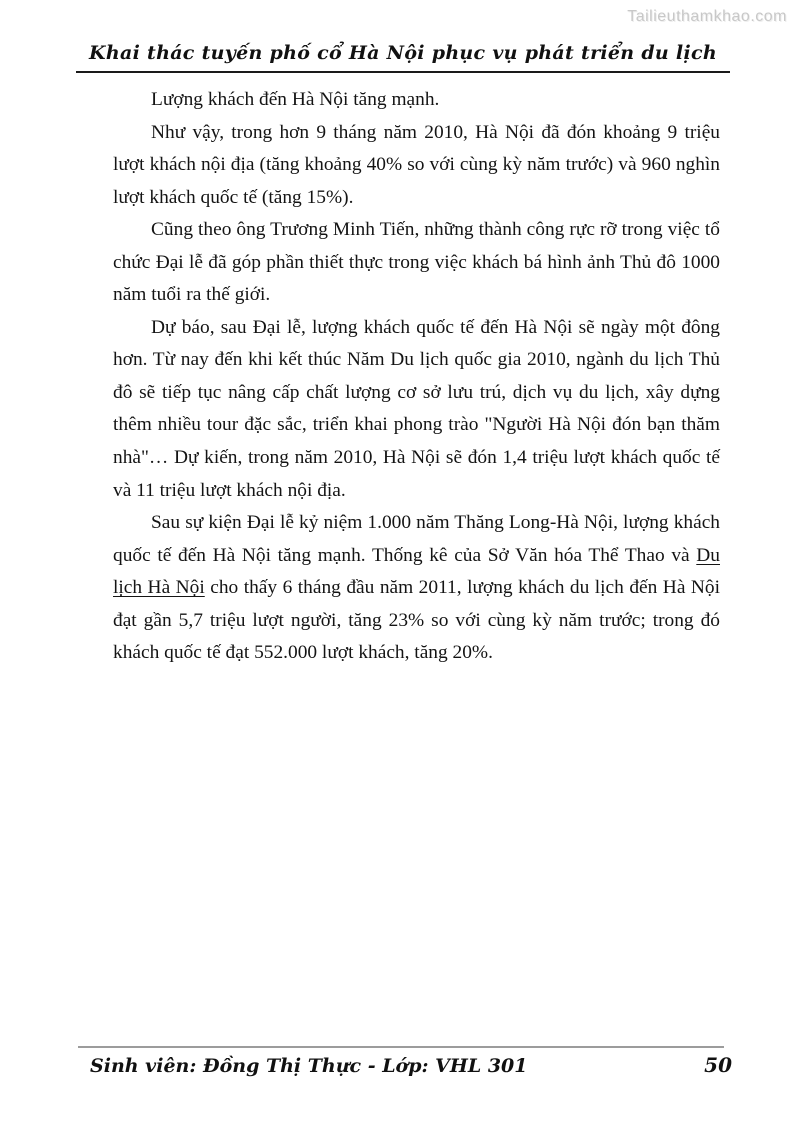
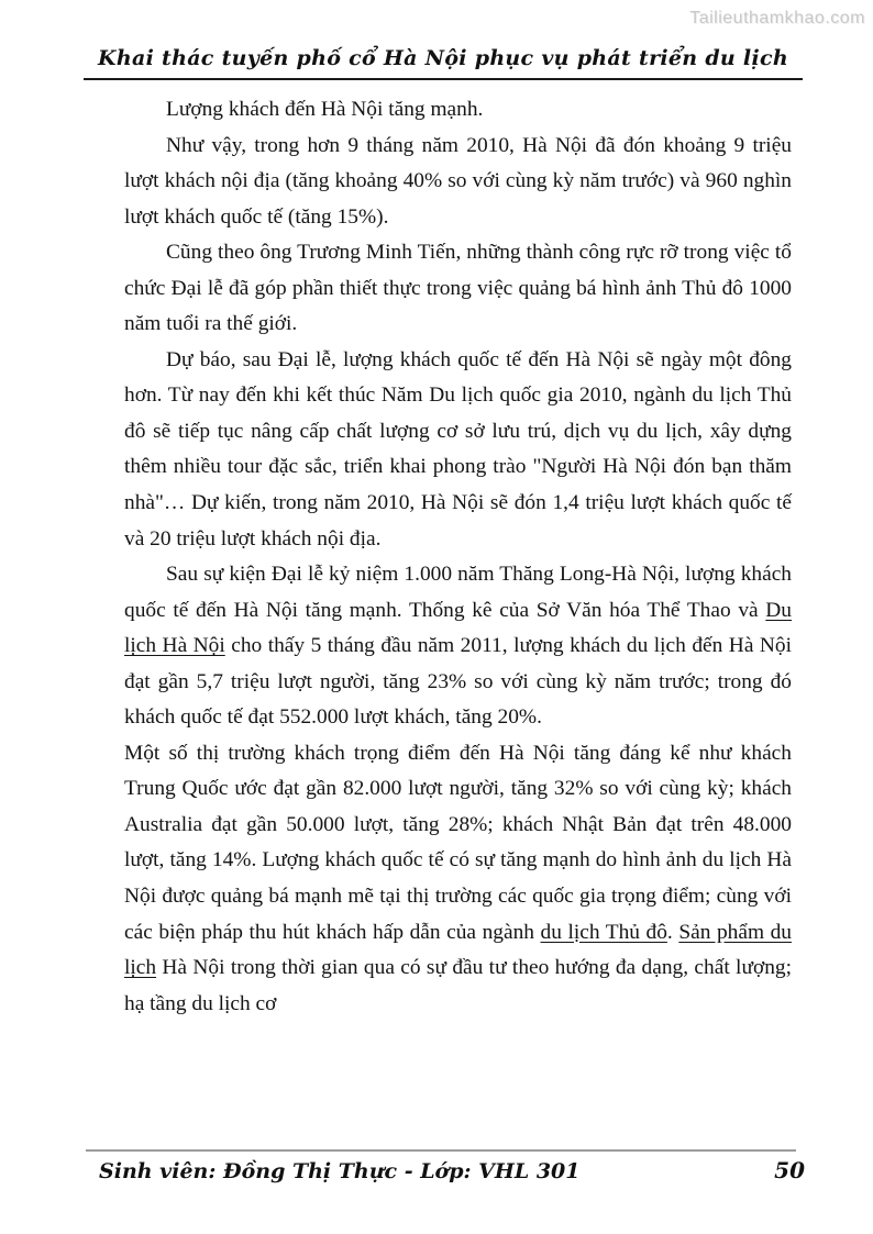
  Tailieuthamkhao.com
  Khai thác tuyến phố cổ Hà Nội phục vụ phát triển du lịch
  Lượng khách đến Hà Nội tăng mạnh.
  Như vậy, trong hơn 9 tháng năm 2010, Hà Nội đã đón khoảng 9 triệu lượt khách nội địa (tăng khoảng 40% so với cùng kỳ năm trước) và 960 nghìn lượt khách quốc tế (tăng 15%).
- Cũng theo ông Trương Minh Tiến, những thành công rực rỡ trong việc tổ chức Đại lễ đã góp phần thiết thực trong việc khách bá hình ảnh Thủ đô 1000 năm tuổi ra thế giới.
+ Cũng theo ông Trương Minh Tiến, những thành công rực rỡ trong việc tổ chức Đại lễ đã góp phần thiết thực trong việc quảng bá hình ảnh Thủ đô 1000 năm tuổi ra thế giới.
- Dự báo, sau Đại lễ, lượng khách quốc tế đến Hà Nội sẽ ngày một đông hơn. Từ nay đến khi kết thúc Năm Du lịch quốc gia 2010, ngành du lịch Thủ đô sẽ tiếp tục nâng cấp chất lượng cơ sở lưu trú, dịch vụ du lịch, xây dựng thêm nhiều tour đặc sắc, triển khai phong trào "Người Hà Nội đón bạn thăm nhà"… Dự kiến, trong năm 2010, Hà Nội sẽ đón 1,4 triệu lượt khách quốc tế và 11 triệu lượt khách nội địa.
+ Dự báo, sau Đại lễ, lượng khách quốc tế đến Hà Nội sẽ ngày một đông hơn. Từ nay đến khi kết thúc Năm Du lịch quốc gia 2010, ngành du lịch Thủ đô sẽ tiếp tục nâng cấp chất lượng cơ sở lưu trú, dịch vụ du lịch, xây dựng thêm nhiều tour đặc sắc, triển khai phong trào "Người Hà Nội đón bạn thăm nhà"… Dự kiến, trong năm 2010, Hà Nội sẽ đón 1,4 triệu lượt khách quốc tế và 20 triệu lượt khách nội địa.
- Sau sự kiện Đại lễ kỷ niệm 1.000 năm Thăng Long-Hà Nội, lượng khách quốc tế đến Hà Nội tăng mạnh. Thống kê của Sở Văn hóa Thể Thao và Du lịch Hà Nội cho thấy 6 tháng đầu năm 2011, lượng khách du lịch đến Hà Nội đạt gần 5,7 triệu lượt người, tăng 23% so với cùng kỳ năm trước; trong đó khách quốc tế đạt 552.000 lượt khách, tăng 20%.
+ Sau sự kiện Đại lễ kỷ niệm 1.000 năm Thăng Long-Hà Nội, lượng khách quốc tế đến Hà Nội tăng mạnh. Thống kê của Sở Văn hóa Thể Thao và Du lịch Hà Nội cho thấy 5 tháng đầu năm 2011, lượng khách du lịch đến Hà Nội đạt gần 5,7 triệu lượt người, tăng 23% so với cùng kỳ năm trước; trong đó khách quốc tế đạt 552.000 lượt khách, tăng 20%.
+ Một số thị trường khách trọng điểm đến Hà Nội tăng đáng kể như khách Trung Quốc ước đạt gần 82.000 lượt người, tăng 32% so với cùng kỳ; khách Australia đạt gần 50.000 lượt, tăng 28%; khách Nhật Bản đạt trên 48.000 lượt, tăng 14%. Lượng khách quốc tế có sự tăng mạnh do hình ảnh du lịch Hà Nội được quảng bá mạnh mẽ tại thị trường các quốc gia trọng điểm; cùng với các biện pháp thu hút khách hấp dẫn của ngành du lịch Thủ đô. Sản phẩm du lịch Hà Nội trong thời gian qua có sự đầu tư theo hướng đa dạng, chất lượng; hạ tầng du lịch cơ
  Sinh viên: Đồng Thị Thực - Lớp: VHL 301
  50
